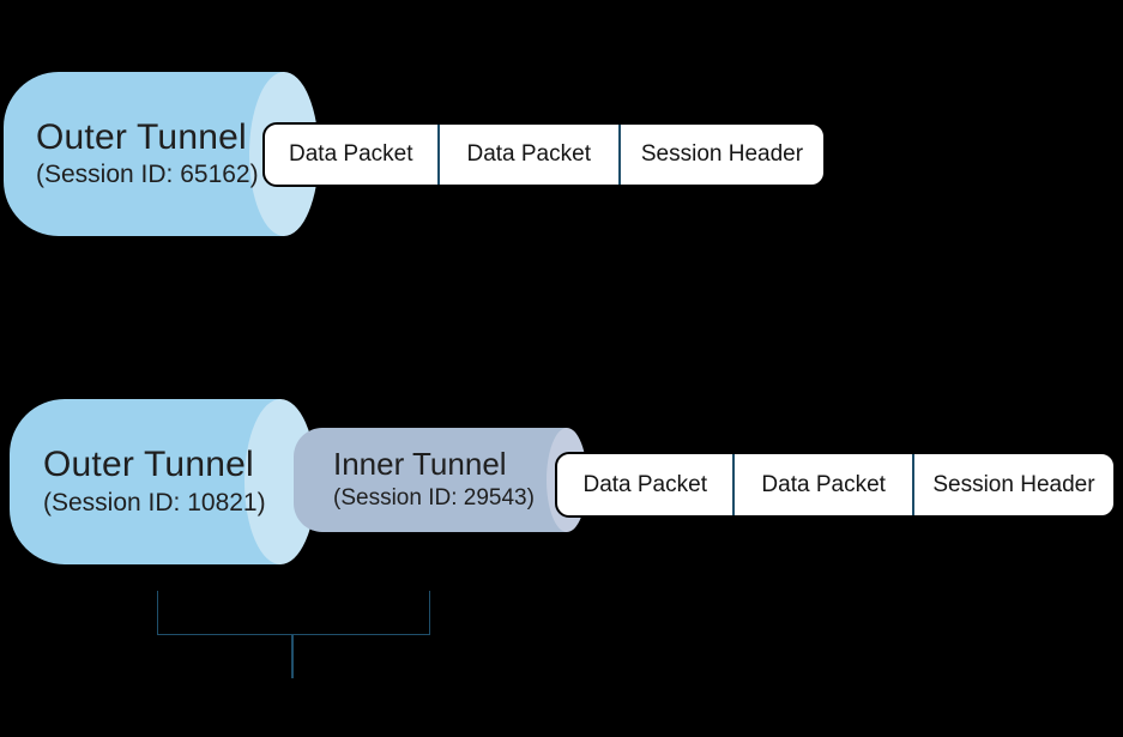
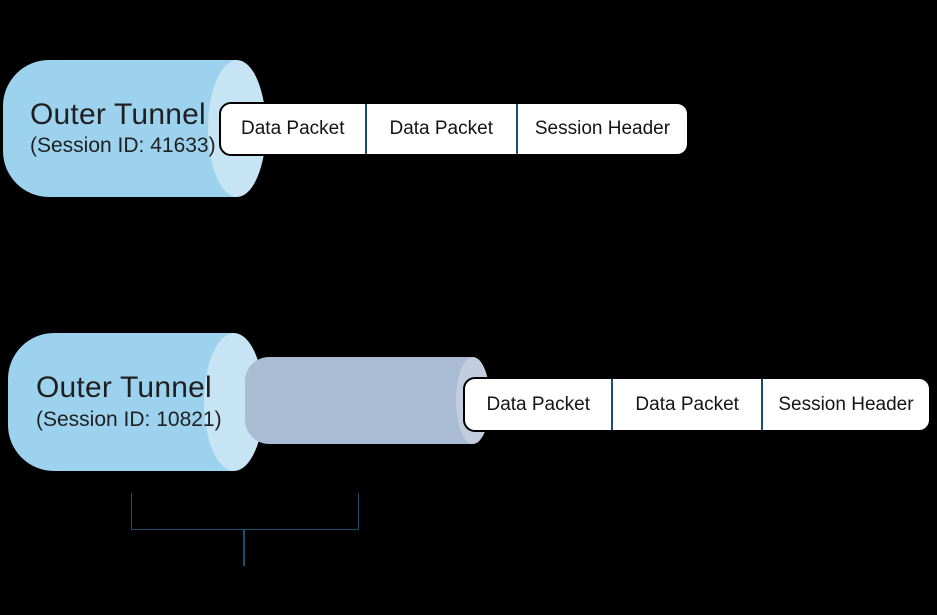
  Outer Tunnel
- (Session ID: 65162)
+ (Session ID: 41633)
  Data Packet
  Data Packet
  Session Header
  Outer Tunnel
  (Session ID: 10821)
- Inner Tunnel
- (Session ID: 29543)
  Data Packet
  Data Packet
  Session Header
